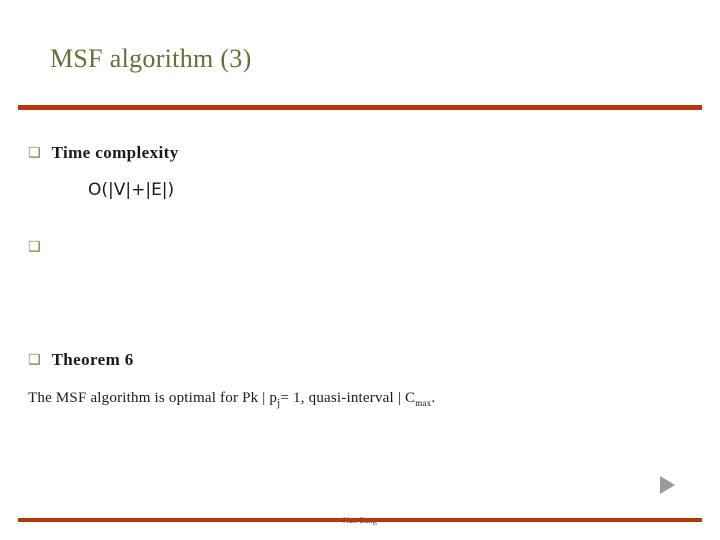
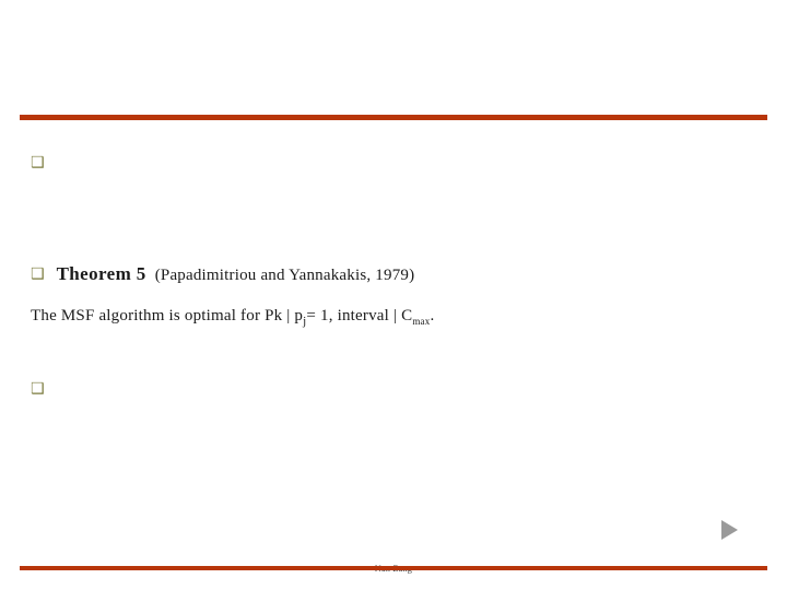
- MSF algorithm (3)
  ❑
- Time complexity
- O(|V|+|E|)
  ❑
+ Theorem 5
+ (Papadimitriou and Yannakakis, 1979)
+ The MSF algorithm is optimal for Pk | pj= 1, interval | Cmax.
  ❑
- Theorem 6
- The MSF algorithm is optimal for Pk | pj= 1, quasi-interval | Cmax.
